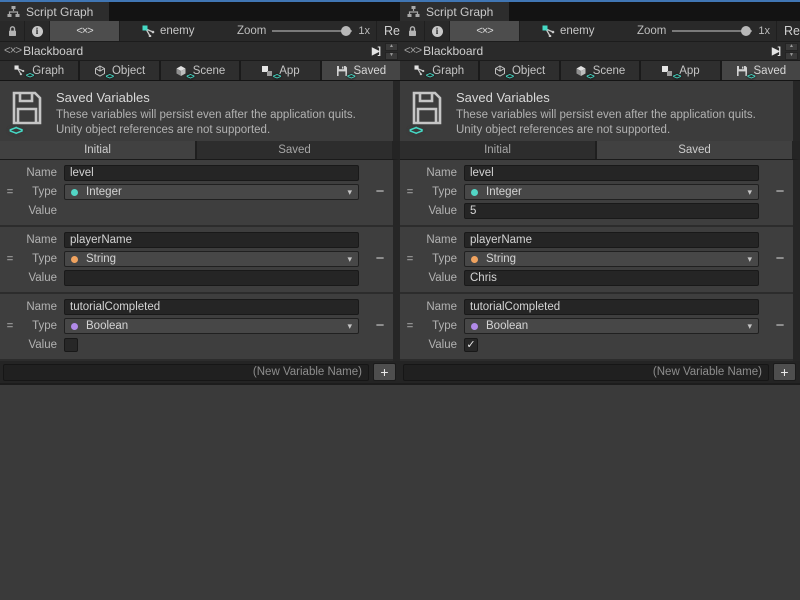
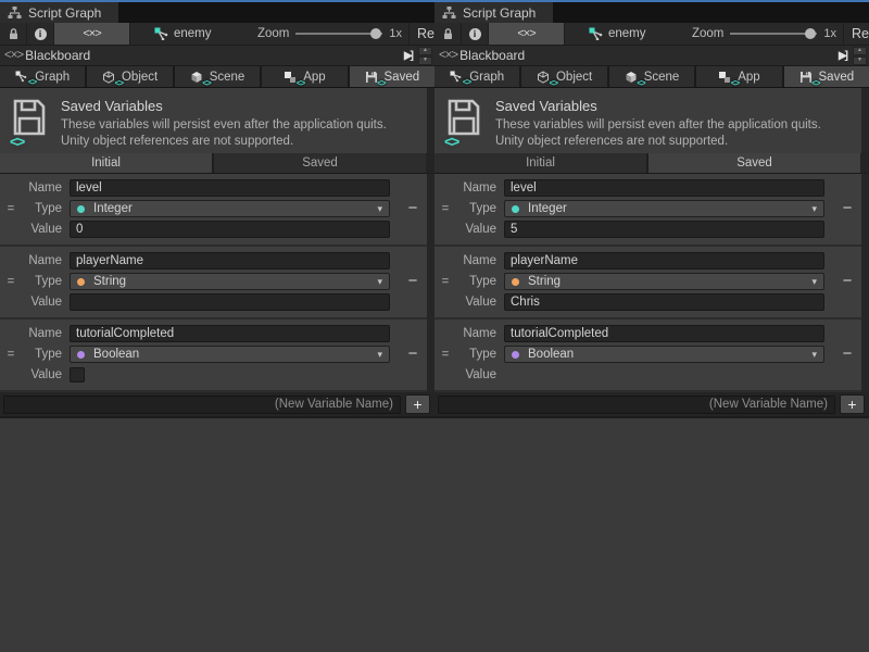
  Script Graph
  <×>
  enemy
  Zoom
  1x
  <×>
  Blackboard
  ▶]
  <>
  Graph
  <>
  Object
  <>
  Scene
  <>
  App
  <>
  Saved
  <>
  Saved Variables
  These variables will persist even after the application quits.
  Unity object references are not supported.
  Initial
  Saved
  =
  Name
  level
  Type
  Integer
  ▾
  −
  Value
+ 0
  =
  Name
  playerName
  Type
  String
  ▾
  −
  Value
  =
  Name
  tutorialCompleted
  Type
  Boolean
  ▾
  −
  Value
  (New Variable Name)
  +
  Script Graph
  <×>
  enemy
  Zoom
  1x
  <×>
  Blackboard
  ▶]
  <>
  Graph
  <>
  Object
  <>
  Scene
  <>
  App
  <>
  Saved
  <>
  Saved Variables
  These variables will persist even after the application quits.
  Unity object references are not supported.
  Initial
  Saved
  =
  Name
  level
  Type
  Integer
  ▾
  −
  Value
  5
  =
  Name
  playerName
  Type
  String
  ▾
  −
  Value
  Chris
  =
  Name
  tutorialCompleted
  Type
  Boolean
  ▾
  −
  Value
- ✓
  (New Variable Name)
  +
